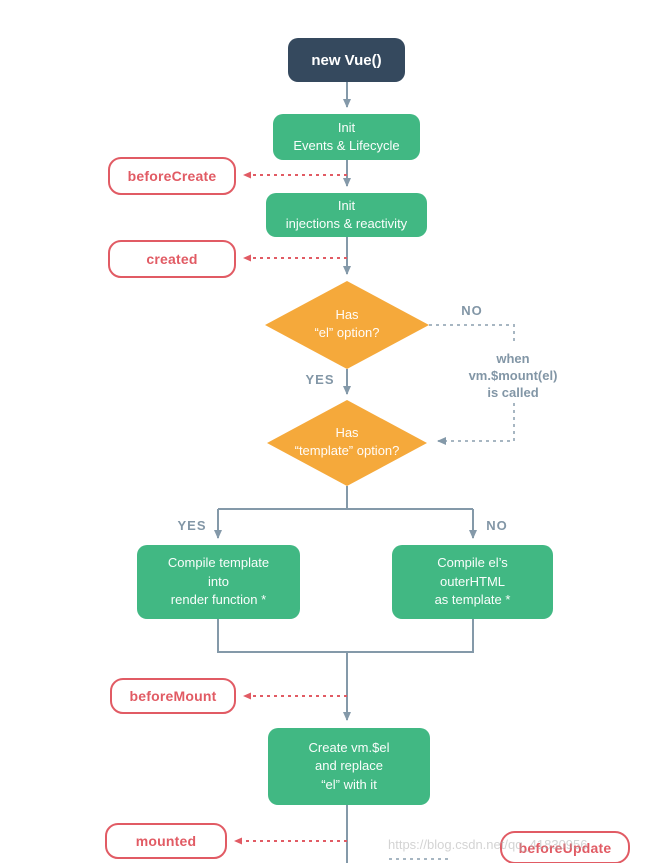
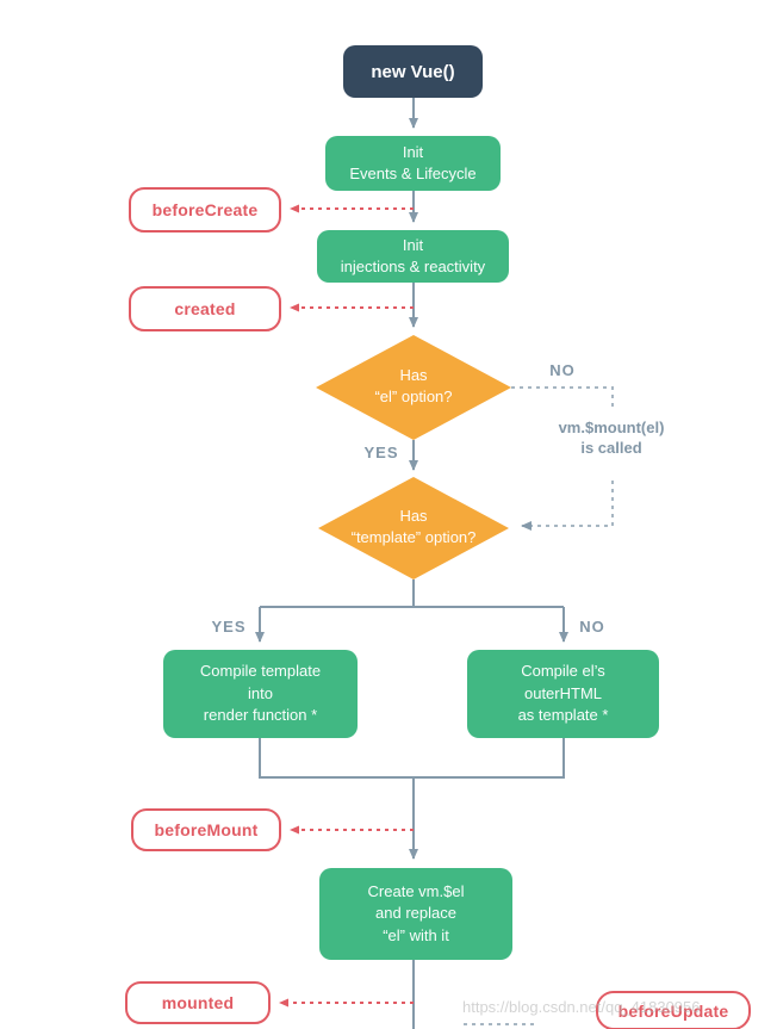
  new Vue()
  Init
  Events & Lifecycle
  beforeCreate
  Init
  injections & reactivity
  created
  Has
  “el” option?
  NO
- when
  vm.$mount(el)
  is called
  YES
  Has
  “template” option?
  YES
  NO
  Compile template
  into
  render function *
  Compile el’s
  outerHTML
  as template *
  beforeMount
  Create vm.$el
  and replace
  “el” with it
  mounted
  beforeUpdate
  https://blog.csdn.net/qq_41830956
